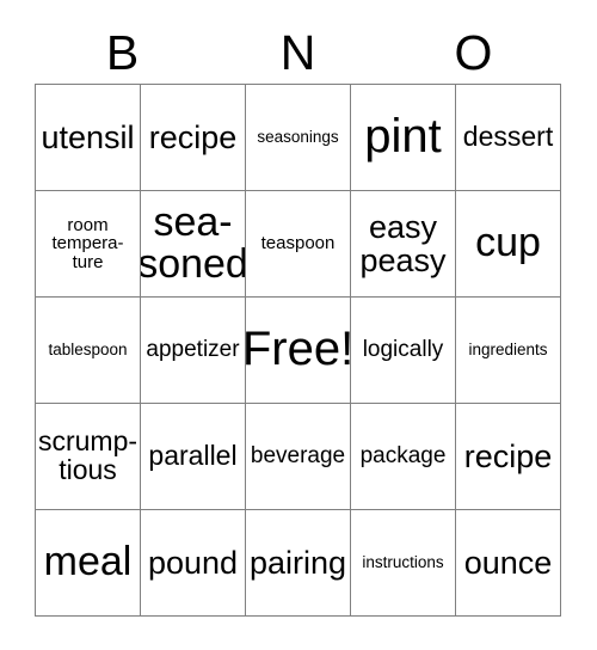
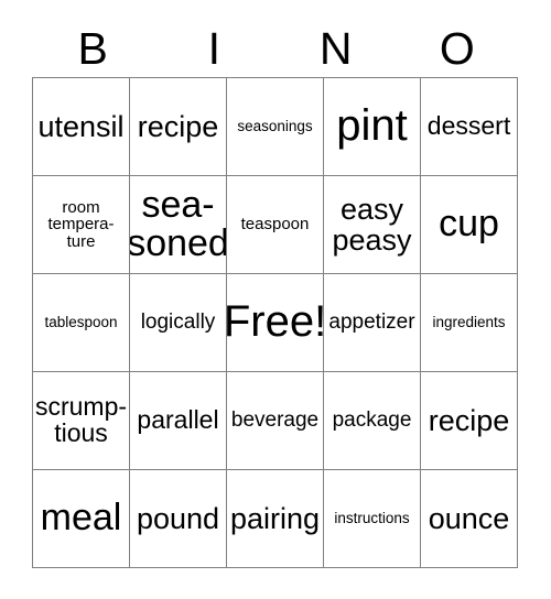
  B
+ I
  N
  O
  utensil
  recipe
  seasonings
  pint
  dessert
  room
  tempera-
  ture
  sea-
  soned
  teaspoon
  easy
  peasy
  cup
  tablespoon
- appetizer
+ logically
  Free!
- logically
+ appetizer
  ingredients
  scrump-
  tious
  parallel
  beverage
  package
  recipe
  meal
  pound
  pairing
  instructions
  ounce
